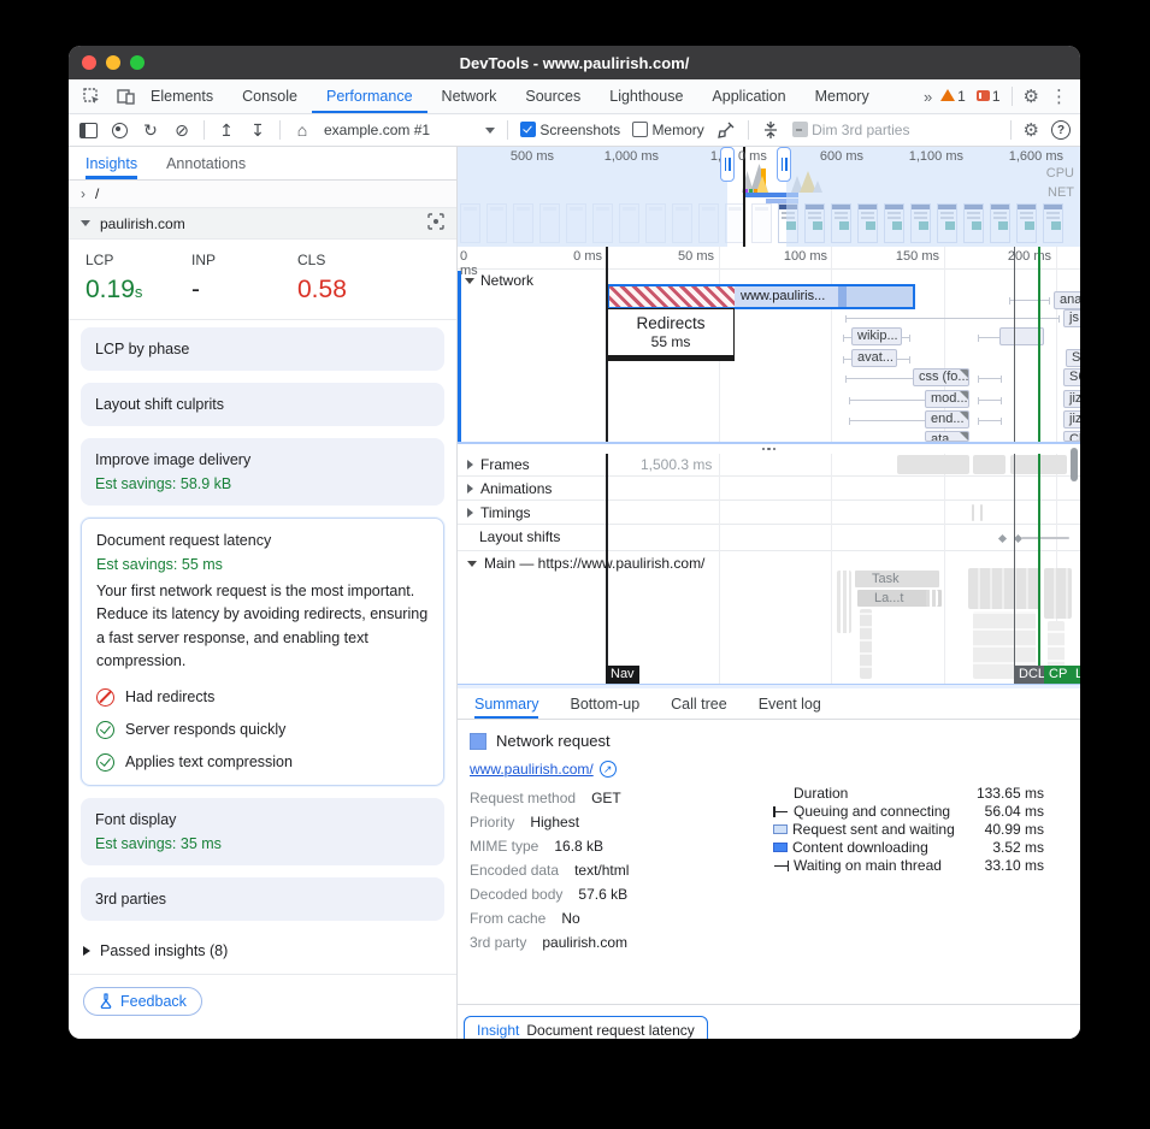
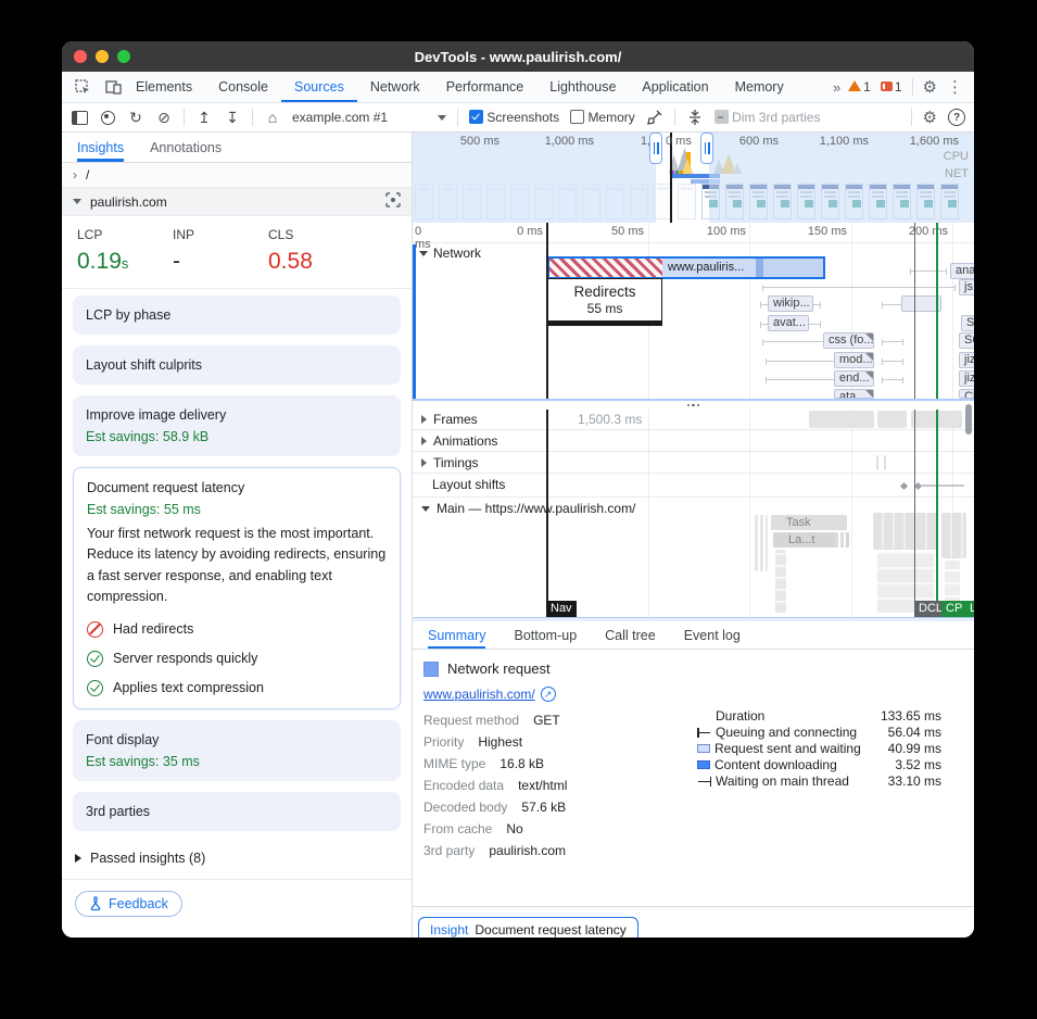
  DevTools - www.paulirish.com/
  Elements
  Console
- Performance
+ Sources
  Network
- Sources
+ Performance
  Lighthouse
  Application
  Memory
  »
  1
  1
  ⚙
  ⋮
  ↻
  ⊘
  ↥
  ↧
  ⌂
  example.com #1
  Screenshots
  Memory
  Dim 3rd parties
  ⚙
  ?
  Insights
  Annotations
  ›
  /
  paulirish.com
  LCP
  0.19s
  INP
  -
  CLS
  0.58
  LCP by phase
  Layout shift culprits
  Improve image delivery
  Est savings: 58.9 kB
  Document request latency
  Est savings: 55 ms
  Your first network request is the most important. Reduce its latency by avoiding redirects, ensuring a fast server response, and enabling text compression.
  Had redirects
  Server responds quickly
  Applies text compression
  Font display
  Est savings: 35 ms
  3rd parties
  Passed insights (8)
  Feedback
  500 ms
  1,000 ms
  0 ms
  600 ms
  1,100 ms
  1,600 ms
  CPU
  NET
  0 ms
  0 ms
  50 ms
  100 ms
  150 ms
  200s
  Network
  www.pauliris...
  wikip...
  avat...
  css (fo...
  mod...
  jiz
  end...
  jiz
  ata...
  Redirects
  55 ms
  Frames
  1,500.3 ms
  Animations
  Timings
  Layout shifts
  Main — https://www.paulirish.com/
  Task
  La...t
  Nav
  DCL
  CP
  L
  Summary
  Bottom-up
  Call tree
  Event log
  Network request
  www.paulirish.com/
  ↗
  Request method
  GET
  Priority
  Highest
  MIME type
  16.8 kB
  Encoded data
  text/html
  Decoded body
  57.6 kB
  From cache
  No
  3rd party
  paulirish.com
  Duration
  133.65 ms
  Queuing and connecting
  56.04 ms
  Request sent and waiting
  40.99 ms
  Content downloading
  3.52 ms
  Waiting on main thread
  33.10 ms
  Insight
  Document request latency
